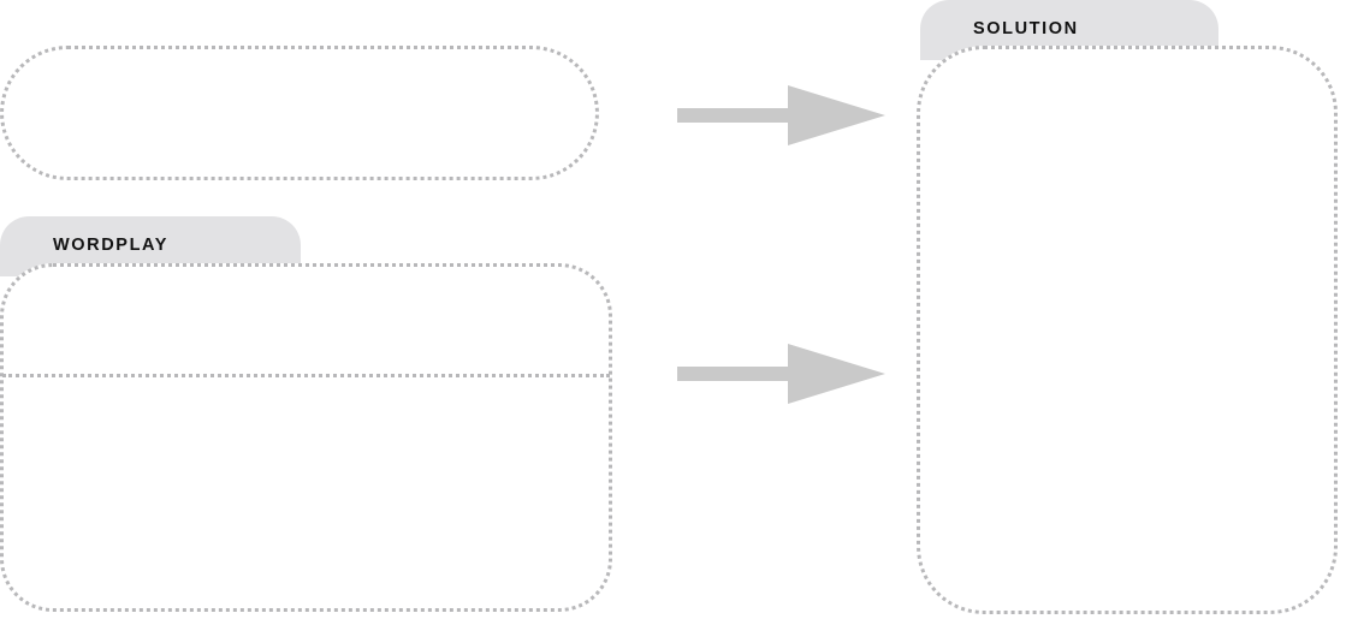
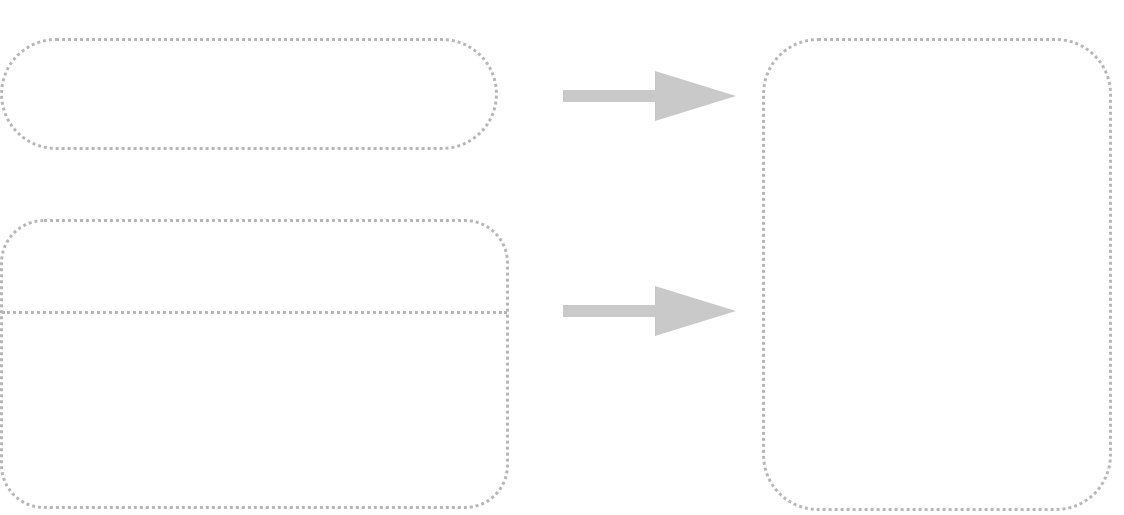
- WORDPLAY
- SOLUTION
